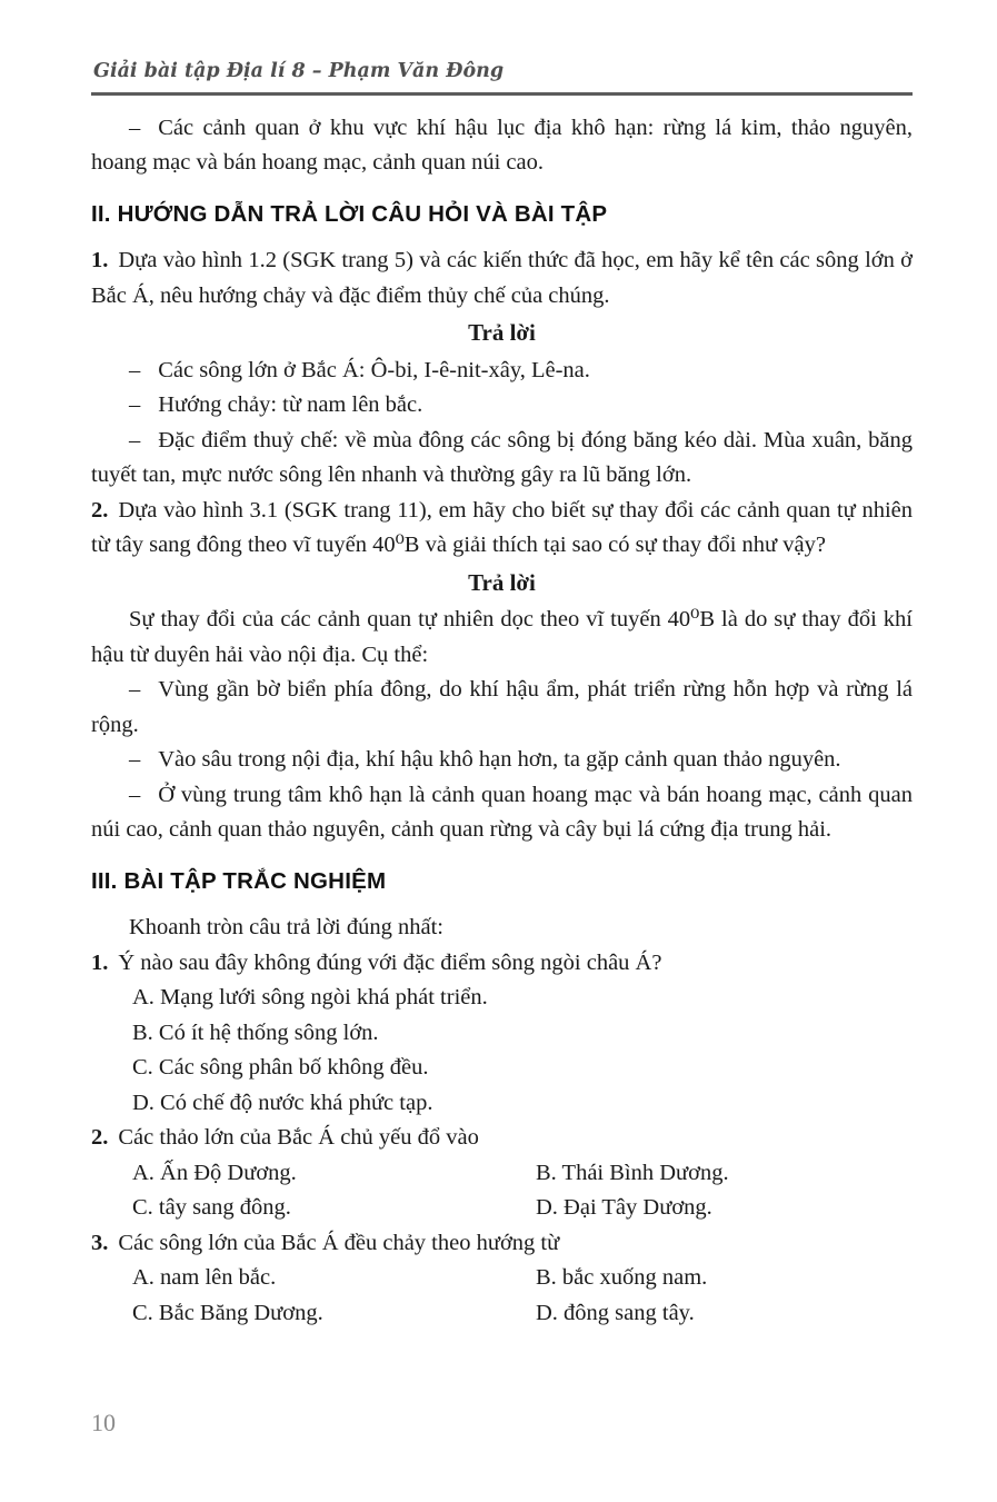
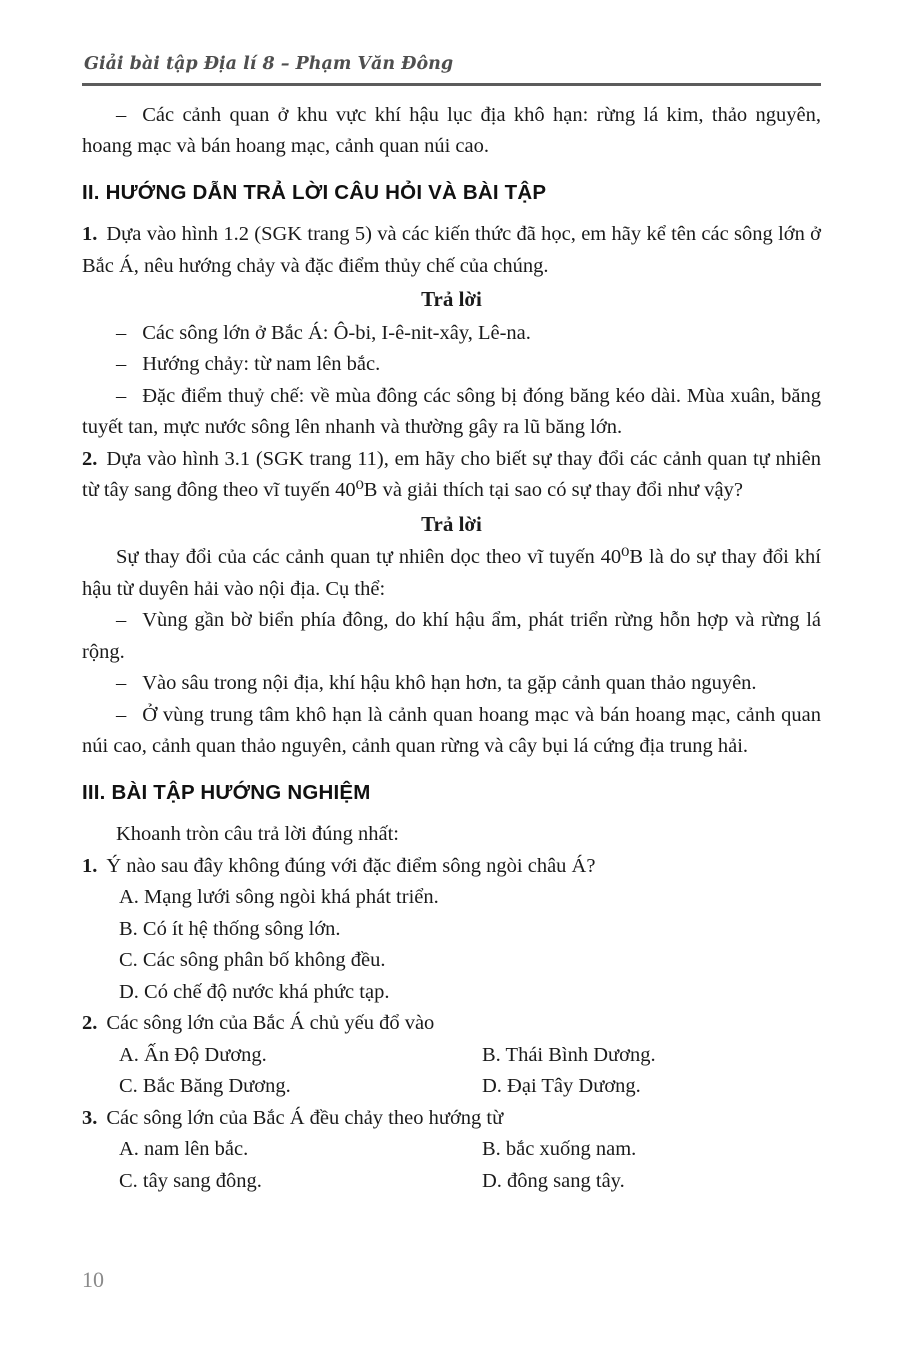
  Giải bài tập Địa lí 8 – Phạm Văn Đông
  – Các cảnh quan ở khu vực khí hậu lục địa khô hạn: rừng lá kim, thảo nguyên, hoang mạc và bán hoang mạc, cảnh quan núi cao.
  II. HƯỚNG DẪN TRẢ LỜI CÂU HỎI VÀ BÀI TẬP
  1. Dựa vào hình 1.2 (SGK trang 5) và các kiến thức đã học, em hãy kể tên các sông lớn ở Bắc Á, nêu hướng chảy và đặc điểm thủy chế của chúng.
  Trả lời
  – Các sông lớn ở Bắc Á: Ô-bi, I-ê-nit-xây, Lê-na.
  – Hướng chảy: từ nam lên bắc.
  – Đặc điểm thuỷ chế: về mùa đông các sông bị đóng băng kéo dài. Mùa xuân, băng tuyết tan, mực nước sông lên nhanh và thường gây ra lũ băng lớn.
  2. Dựa vào hình 3.1 (SGK trang 11), em hãy cho biết sự thay đổi các cảnh quan tự nhiên từ tây sang đông theo vĩ tuyến 40⁰B và giải thích tại sao có sự thay đổi như vậy?
  Trả lời
  Sự thay đổi của các cảnh quan tự nhiên dọc theo vĩ tuyến 40⁰B là do sự thay đổi khí hậu từ duyên hải vào nội địa. Cụ thể:
  – Vùng gần bờ biển phía đông, do khí hậu ẩm, phát triển rừng hỗn hợp và rừng lá rộng.
  – Vào sâu trong nội địa, khí hậu khô hạn hơn, ta gặp cảnh quan thảo nguyên.
  – Ở vùng trung tâm khô hạn là cảnh quan hoang mạc và bán hoang mạc, cảnh quan núi cao, cảnh quan thảo nguyên, cảnh quan rừng và cây bụi lá cứng địa trung hải.
- III. BÀI TẬP TRẮC NGHIỆM
+ III. BÀI TẬP HƯỚNG NGHIỆM
  Khoanh tròn câu trả lời đúng nhất:
  1. Ý nào sau đây không đúng với đặc điểm sông ngòi châu Á?
  A. Mạng lưới sông ngòi khá phát triển.
  B. Có ít hệ thống sông lớn.
  C. Các sông phân bố không đều.
  D. Có chế độ nước khá phức tạp.
- 2. Các thảo lớn của Bắc Á chủ yếu đổ vào
+ 2. Các sông lớn của Bắc Á chủ yếu đổ vào
  A. Ấn Độ Dương. B. Thái Bình Dương.
- C. tây sang đông. D. Đại Tây Dương.
+ C. Bắc Băng Dương. D. Đại Tây Dương.
  3. Các sông lớn của Bắc Á đều chảy theo hướng từ
  A. nam lên bắc. B. bắc xuống nam.
- C. Bắc Băng Dương. D. đông sang tây.
+ C. tây sang đông. D. đông sang tây.
  10
